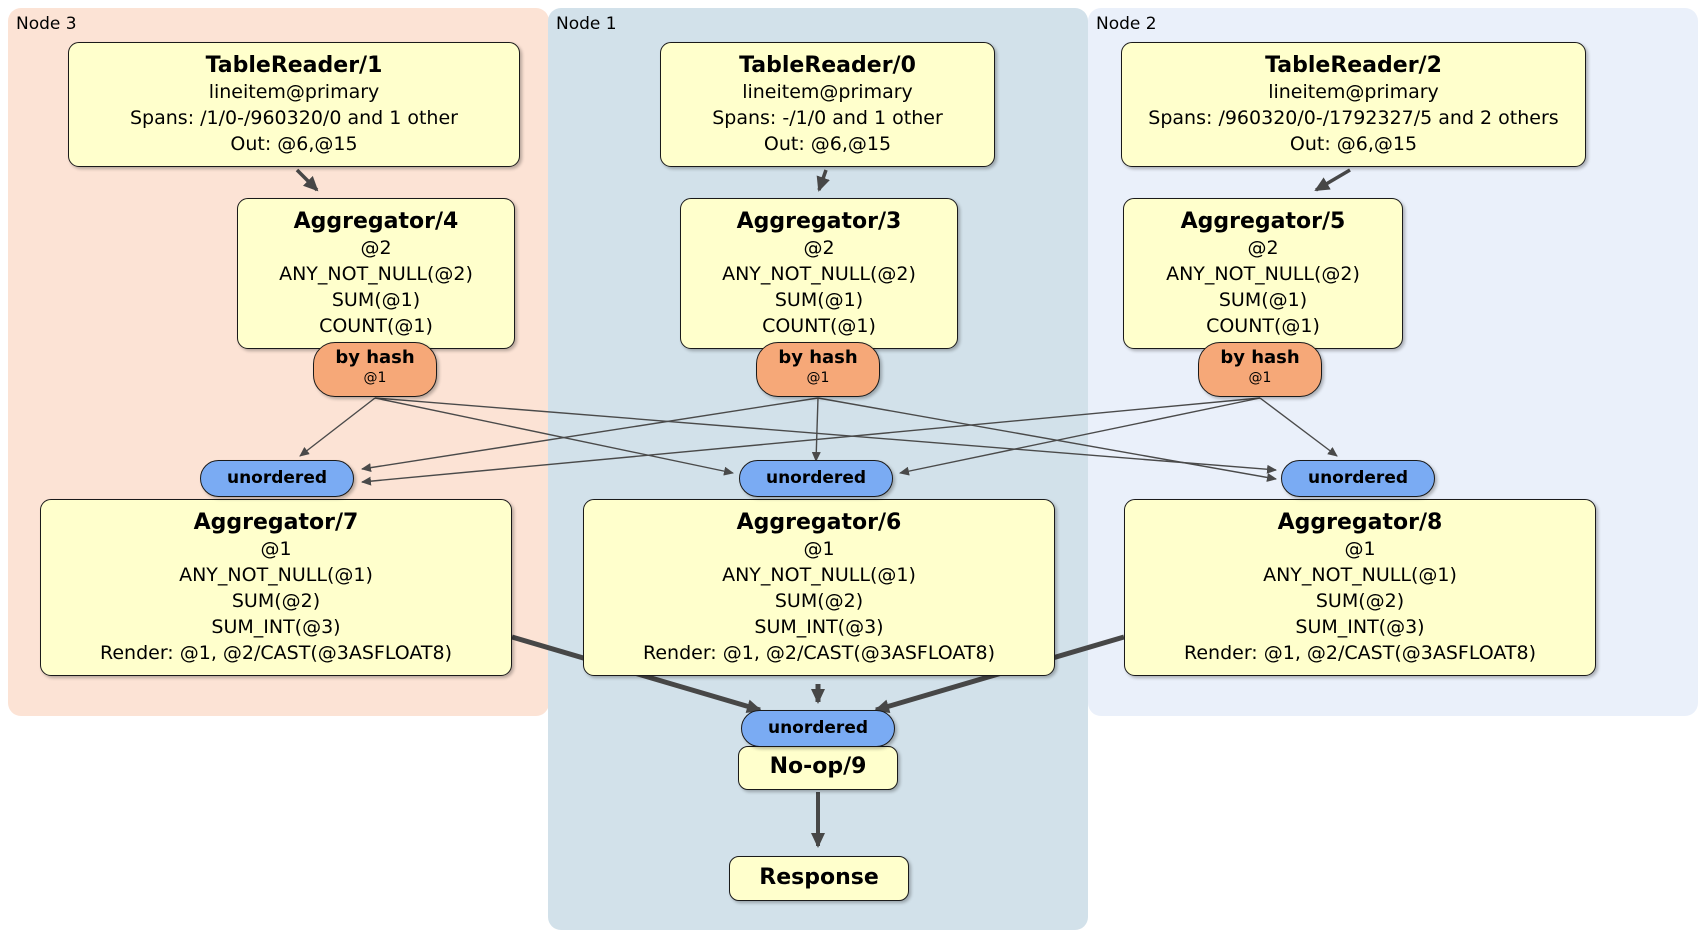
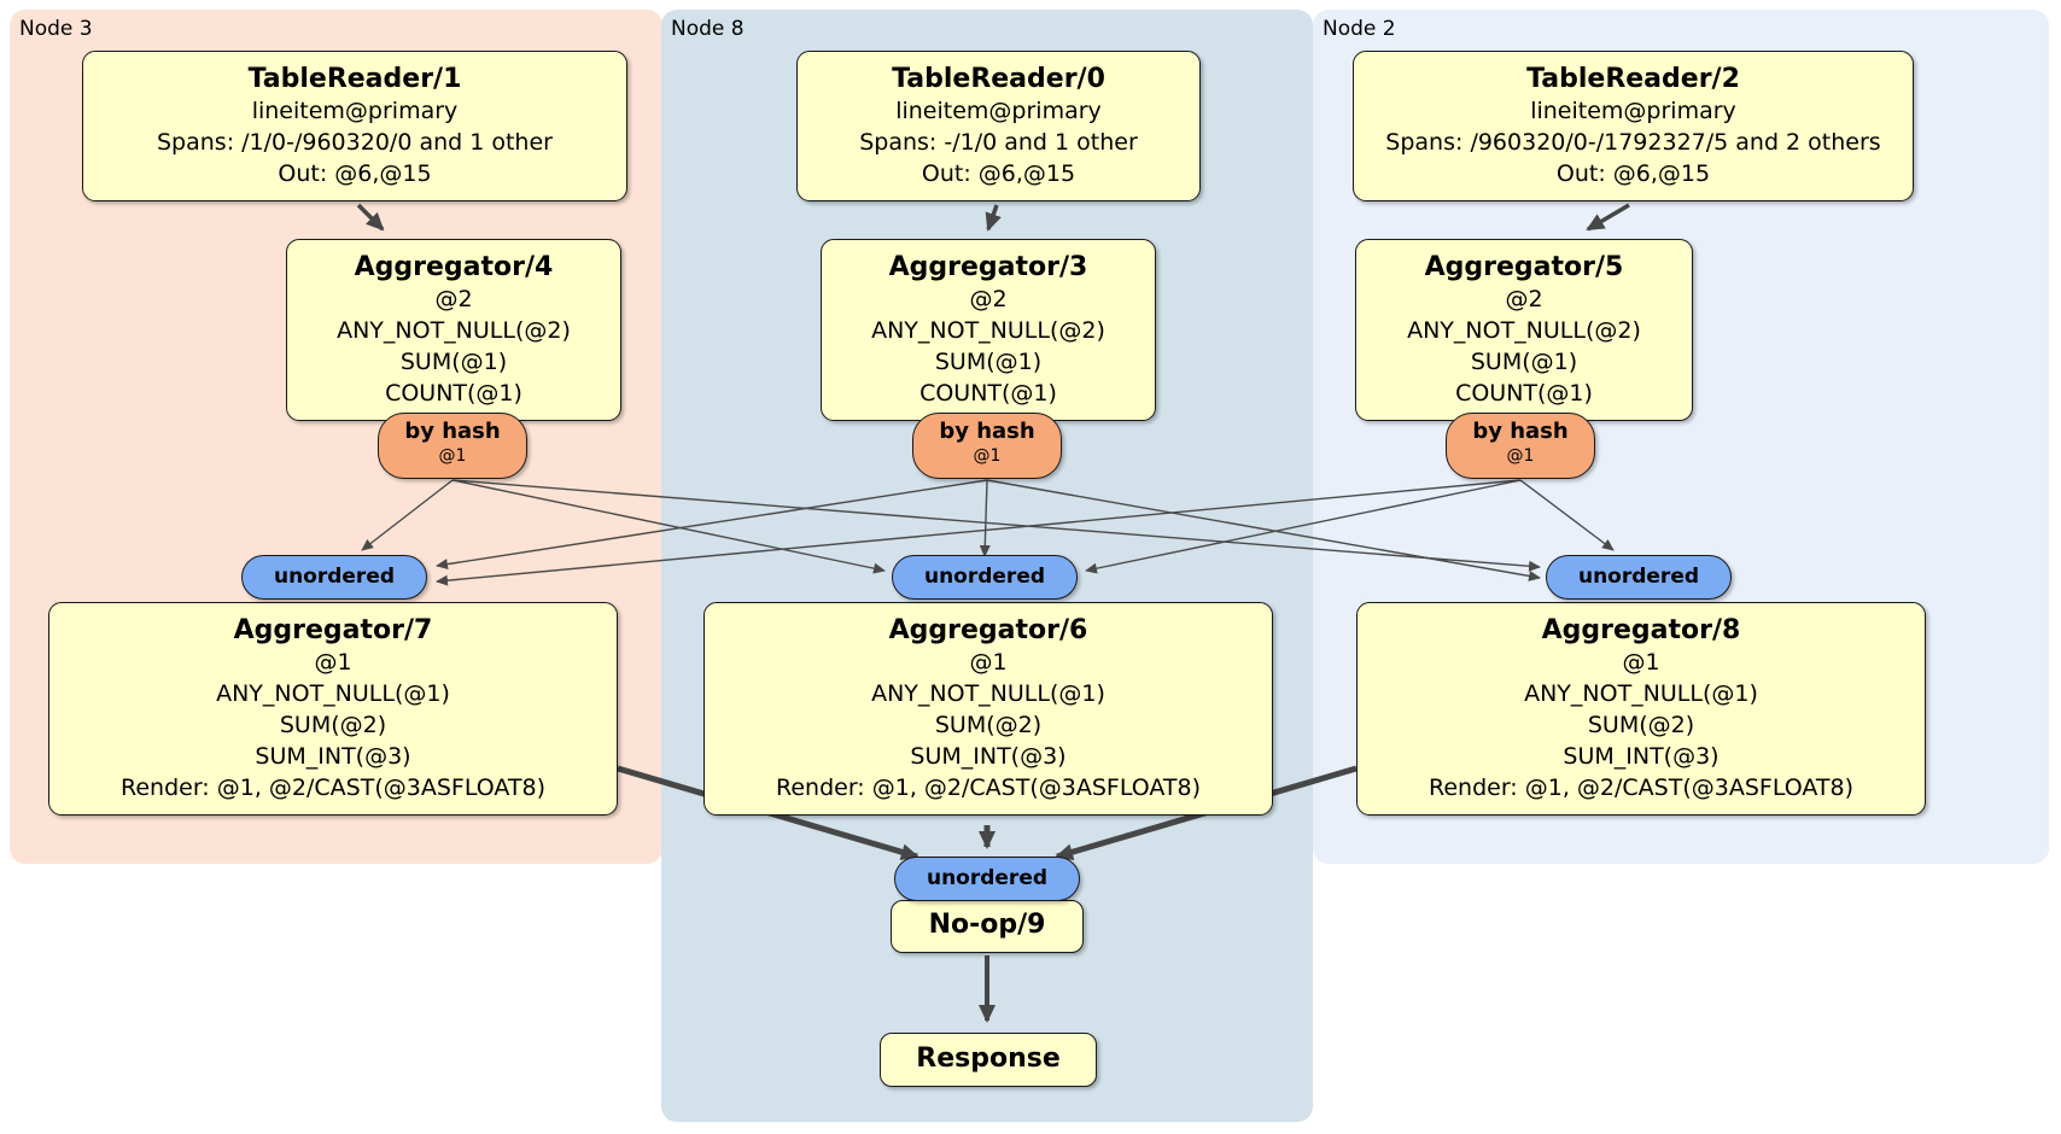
  Node 3
- Node 1
+ Node 8
  Node 2
  TableReader/1
  lineitem@primary
  Spans: /1/0-/960320/0 and 1 other
  Out: @6,@15
  Aggregator/4
  @2
  ANY_NOT_NULL(@2)
  SUM(@1)
  COUNT(@1)
  by hash
  @1
  unordered
  Aggregator/7
  @1
  ANY_NOT_NULL(@1)
  SUM(@2)
  SUM_INT(@3)
  Render: @1, @2/CAST(@3ASFLOAT8)
  TableReader/0
  lineitem@primary
  Spans: -/1/0 and 1 other
  Out: @6,@15
  Aggregator/3
  @2
  ANY_NOT_NULL(@2)
  SUM(@1)
  COUNT(@1)
  by hash
  @1
  unordered
  Aggregator/6
  @1
  ANY_NOT_NULL(@1)
  SUM(@2)
  SUM_INT(@3)
  Render: @1, @2/CAST(@3ASFLOAT8)
  TableReader/2
  lineitem@primary
  Spans: /960320/0-/1792327/5 and 2 others
  Out: @6,@15
  Aggregator/5
  @2
  ANY_NOT_NULL(@2)
  SUM(@1)
  COUNT(@1)
  by hash
  @1
  unordered
  Aggregator/8
  @1
  ANY_NOT_NULL(@1)
  SUM(@2)
  SUM_INT(@3)
  Render: @1, @2/CAST(@3ASFLOAT8)
  unordered
  No-op/9
  Response
